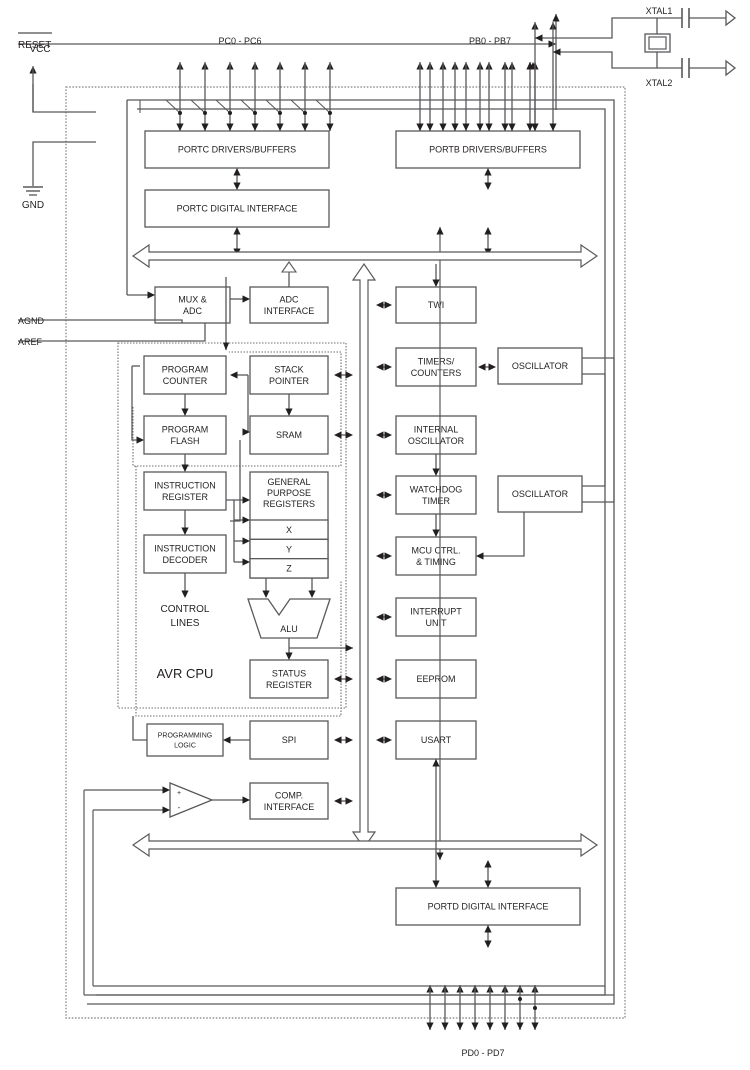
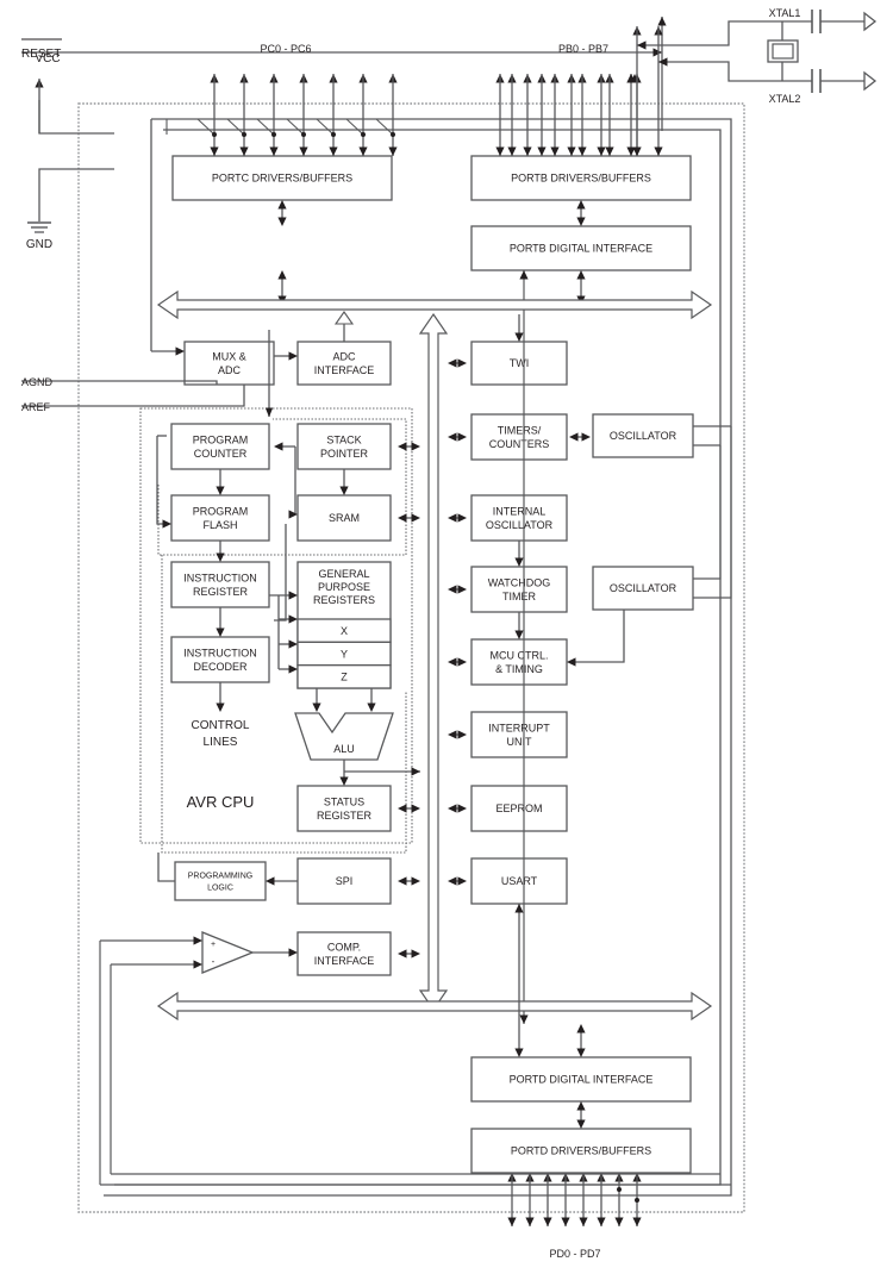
  PORTC DRIVERS/BUFFERS
- PORTC DIGITAL INTERFACE
  PORTB DRIVERS/BUFFERS
+ PORTB DIGITAL INTERFACE
  MUX &
  ADC
  ADC
  INTERFACE
  TWI
  PROGRAM
  COUNTER
  STACK
  POINTER
  TIMERS/
  COUNERS
  OSCILLATOR
  PROGRAM
  FLASH
  SRAM
  INTERNAL
  OSCILLATOR
  INSTRUCTION
  REGISTER
  WATCHDOG
  TIMR
  OSCILLATOR
  INSTRUCTION
  DECODER
  MCU CTRL.
  & TIMING
  INTERUPT
  UNT
  STATUS
  REGISTER
  EEPROM
  SPI
  USART
  COMP.
  INTERFACE
  PORTD DIGITAL INTERFACE
+ PORTD DRIVERS/BUFFERS
  GENERAL
  PURPOSE
  REGISTERS
  X
  Y
  Z
  ALU
  -
  RESET
  VCC
  GND
  AGND
  AREF
  PC0 - PC6
  PB0 - PB7
  PD0 - PD7
  XTAL1
  XTAL2
  CONTROL
  LINES
  AVR CPU
